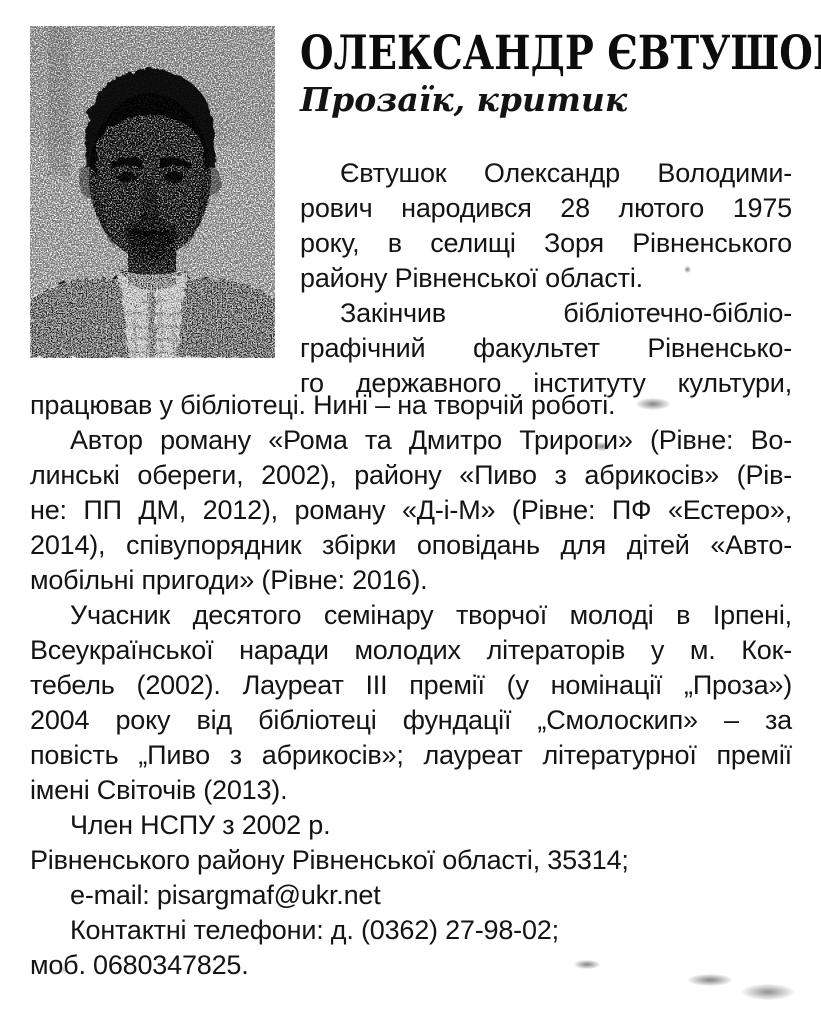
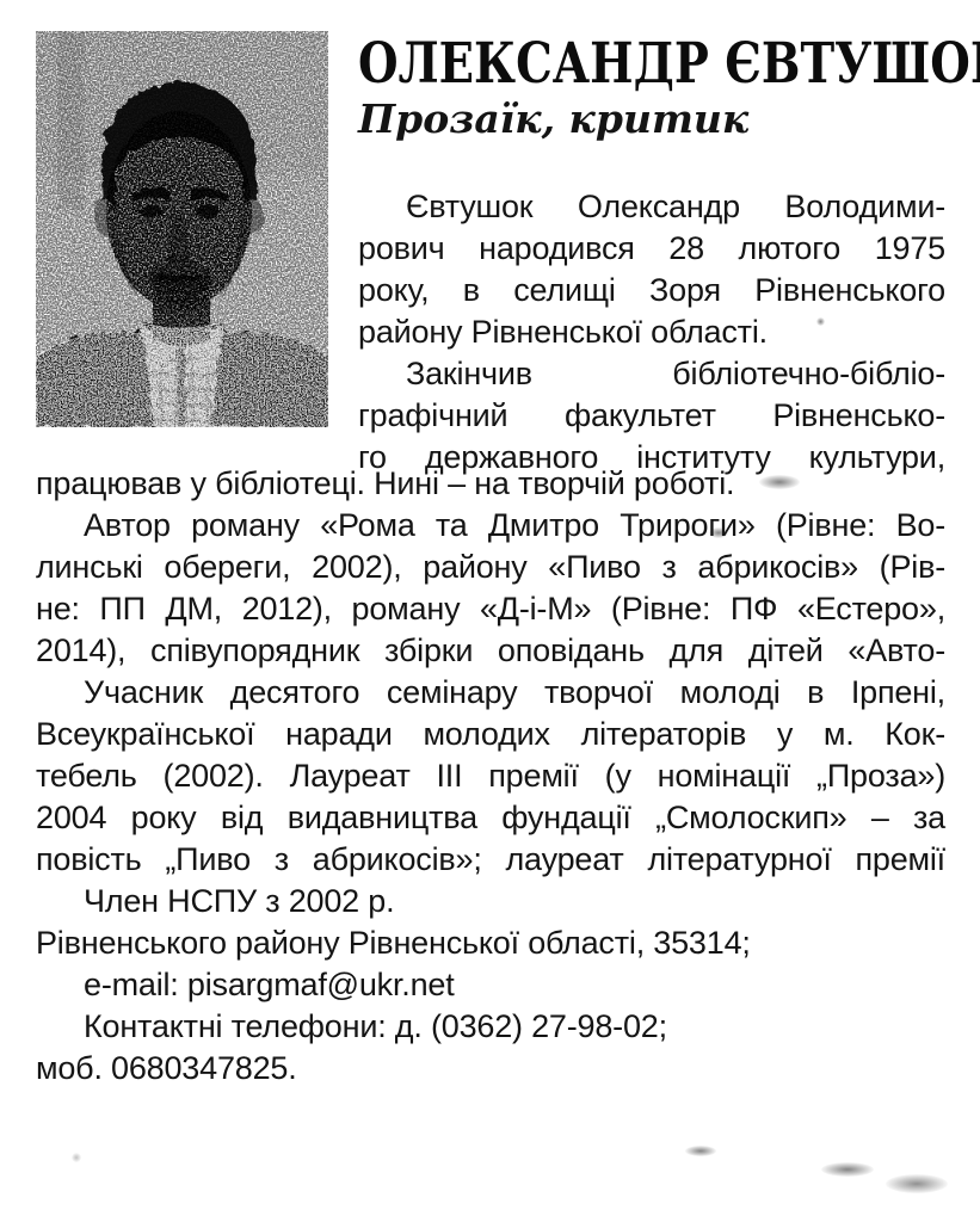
  ОЛЕКСАНДР ЄВТУШО
  Прозаїк, критик
  Євтушок Олександр Володими-
  рович народився 28 лютого 1975
  року, в селищі Зоря Рівненського
  району Рівненської області.
  Закінчив бібліотечно-бібліо-
  графічний факультет Рівненсько-
  го державного інституту культури,
  працював у бібліотеці. Нині – на творчій роботі.
  Автор роману «Рома та Дмитро Трироги» (Рівне: Во-
  линські обереги, 2002), району «Пиво з абрикосів» (Рів-
  не: ПП ДМ, 2012), роману «Д-і-М» (Рівне: ПФ «Естеро»,
  2014), співупорядник збірки оповідань для дітей «Авто-
- мобільні пригоди» (Рівне: 2016).
  Учасник десятого семінару творчої молоді в Ірпені,
  Всеукраїнської наради молодих літераторів у м. Кок-
  тебель (2002). Лауреат III премії (у номінації „Проза»)
- 2004 року від бібліотеці фундації „Смолоскип» – за
+ 2004 року від видавництва фундації „Смолоскип» – за
  повість „Пиво з абрикосів»; лауреат літературної премії
- імені Світочів (2013).
  Член НСПУ з 2002 р.
  Рівненського району Рівненської області, 35314;
  e-mail: pisargmaf@ukr.net
  Контактні телефони: д. (0362) 27-98-02;
  моб. 0680347825.
